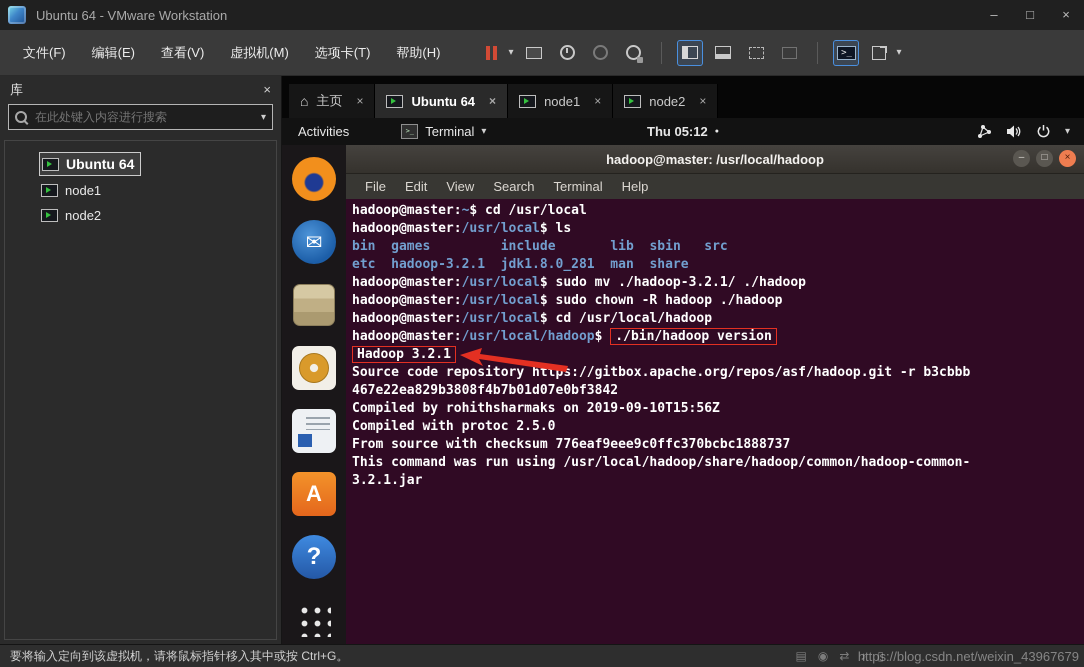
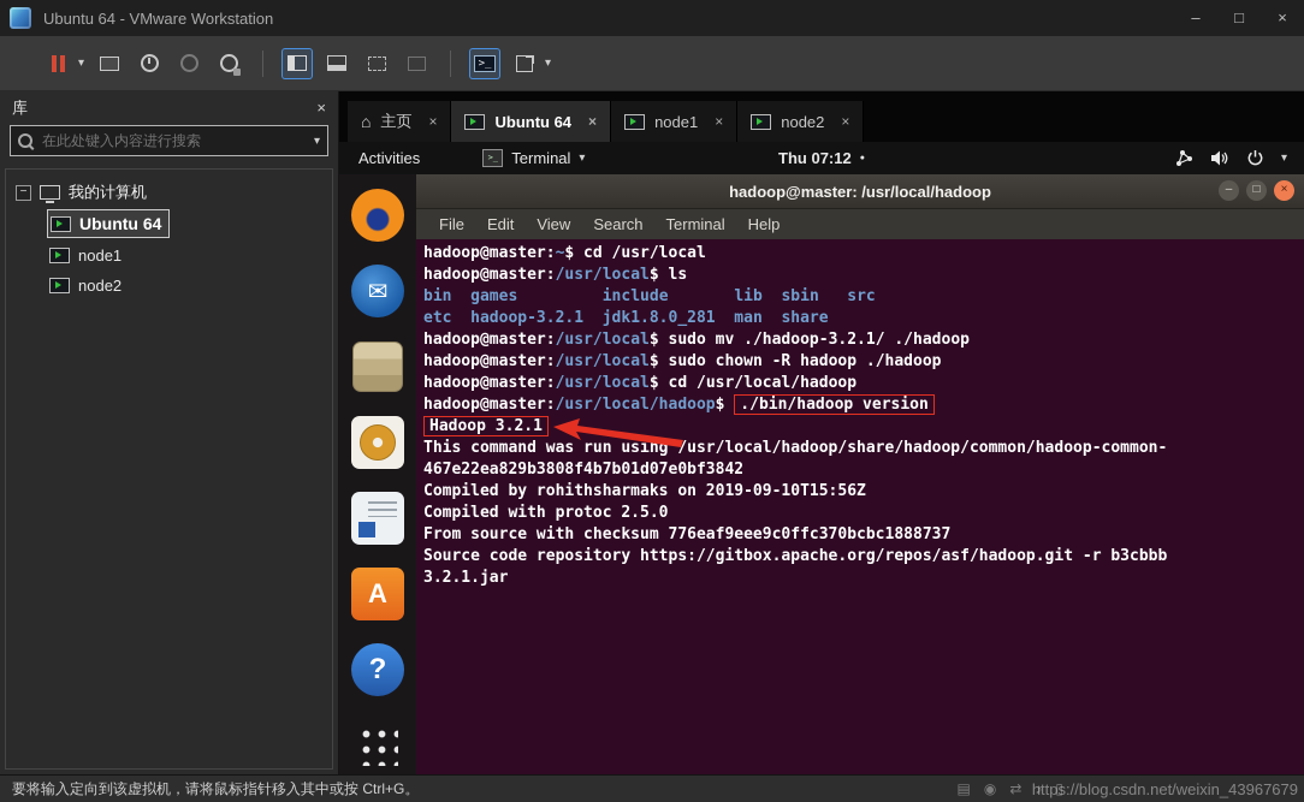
  Ubuntu 64 - VMware Workstation
  –
  □
  ×
- 文件(F)
- 编辑(E)
- 查看(V)
- 虚拟机(M)
- 选项卡(T)
- 帮助(H)
  ▾
  ▾
  库
  ×
  在此处键入内容进行搜索
  ▾
+ −
+ 我的计算机
  Ubuntu 64
  node1
  node2
  ⌂
  主页
  ×
  Ubuntu 64
  ×
  node1
  ×
  node2
  ×
  Activities
  >_
  Terminal
  ▾
- Thu 05:12
+ Thu 07:12
  ▾
  hadoop@master: /usr/local/hadoop
  –
  □
  ×
  File
  Edit
  View
  Search
  Terminal
  Help
  hadoop@master:~$ cd /usr/local
  hadoop@master:/usr/local$ ls
  bin games include lib sbin src
  etc hadoop-3.2.1 jdk1.8.0_281 man share
  hadoop@master:/usr/local$ sudo mv ./hadoop-3.2.1/ ./hadoop
  hadoop@master:/usr/local$ sudo chown -R hadoop ./hadoop
  hadoop@master:/usr/local$ cd /usr/local/hadoop
  hadoop@master:/usr/local/hadoop$ ./bin/hadoop version
  Hadoop 3.2.1
- Source code repository https://gitbox.apache.org/repos/asf/hadoop.git -r b3cbbb
+ This command was run using /usr/local/hadoop/share/hadoop/common/hadoop-common-
  467e22ea829b3808f4b7b01d07e0bf3842
  Compiled by rohithsharmaks on 2019-09-10T15:56Z
  Compiled with protoc 2.5.0
  From source with checksum 776eaf9eee9c0ffc370bcbc1888737
- This command was run using /usr/local/hadoop/share/hadoop/common/hadoop-common-
+ Source code repository https://gitbox.apache.org/repos/asf/hadoop.git -r b3cbbb
  3.2.1.jar
  要将输入定向到该虚拟机，请将鼠标指针移入其中或按 Ctrl+G。
  ▤
  ◉
  ⇄
  ♪
  ▯
  https://blog.csdn.net/weixin_43967679
